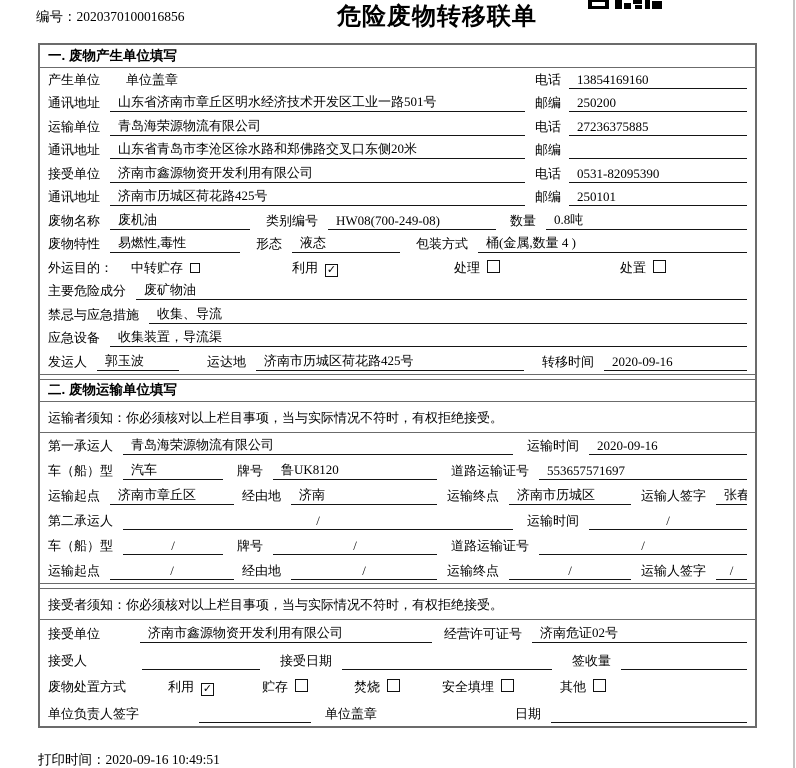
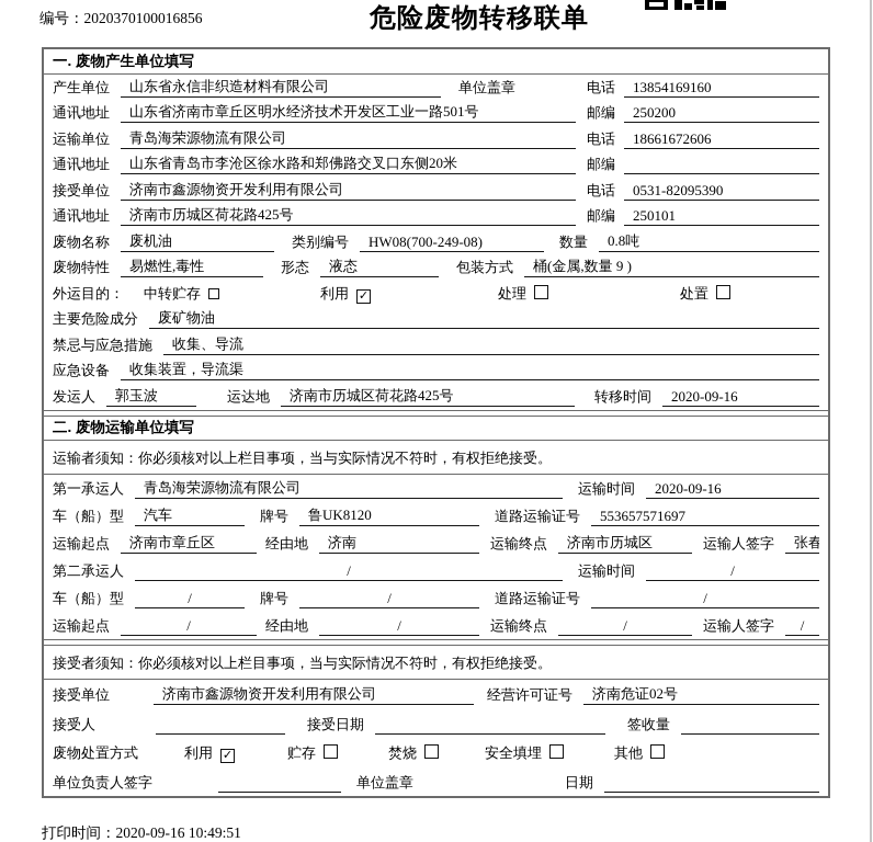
  编号：2020370100016856
  危险废物转移联单
  一. 废物产生单位填写
  产生单位
+ 山东省永信非织造材料有限公司
  单位盖章
  电话
  13854169160
  通讯地址
  山东省济南市章丘区明水经济技术开发区工业一路501号
  邮编
  250200
  运输单位
  青岛海荣源物流有限公司
  电话
- 27236375885
+ 18661672606
  通讯地址
  山东省青岛市李沧区徐水路和郑佛路交叉口东侧20米
  邮编
  接受单位
  济南市鑫源物资开发利用有限公司
  电话
  0531-82095390
  通讯地址
  济南市历城区荷花路425号
  邮编
  250101
  废物名称
  废机油
  类别编号
  HW08(700-249-08)
  数量
  0.8吨
  废物特性
  易燃性,毒性
  形态
  液态
  包装方式
- 桶(金属,数量 4 )
+ 桶(金属,数量 9 )
  外运目的：
  中转贮存
  利用 ✓
  处理
  处置
  主要危险成分
  废矿物油
  禁忌与应急措施
  收集、导流
  应急设备
  收集装置，导流渠
  发运人
  郭玉波
  运达地
  济南市历城区荷花路425号
  转移时间
  2020-09-16
  二. 废物运输单位填写
  运输者须知：你必须核对以上栏目事项，当与实际情况不符时，有权拒绝接受。
  第一承运人
  青岛海荣源物流有限公司
  运输时间
  2020-09-16
  车（船）型
  汽车
  牌号
  鲁UK8120
  道路运输证号
  553657571697
  运输起点
  济南市章丘区
  经由地
  济南
  运输终点
  济南市历城区
  运输人签字
  第二承运人
  /
  运输时间
  /
  车（船）型
  /
  牌号
  /
  道路运输证号
  /
  运输起点
  /
  经由地
  /
  运输终点
  /
  运输人签字
  /
  接受者须知：你必须核对以上栏目事项，当与实际情况不符时，有权拒绝接受。
  接受单位
  济南市鑫源物资开发利用有限公司
  经营许可证号
  济南危证02号
  接受人
  接受日期
  签收量
  废物处置方式
  利用 ✓
  贮存
  焚烧
  安全填埋
  其他
  单位负责人签字
  单位盖章
  日期
  打印时间：2020-09-16 10:49:51
